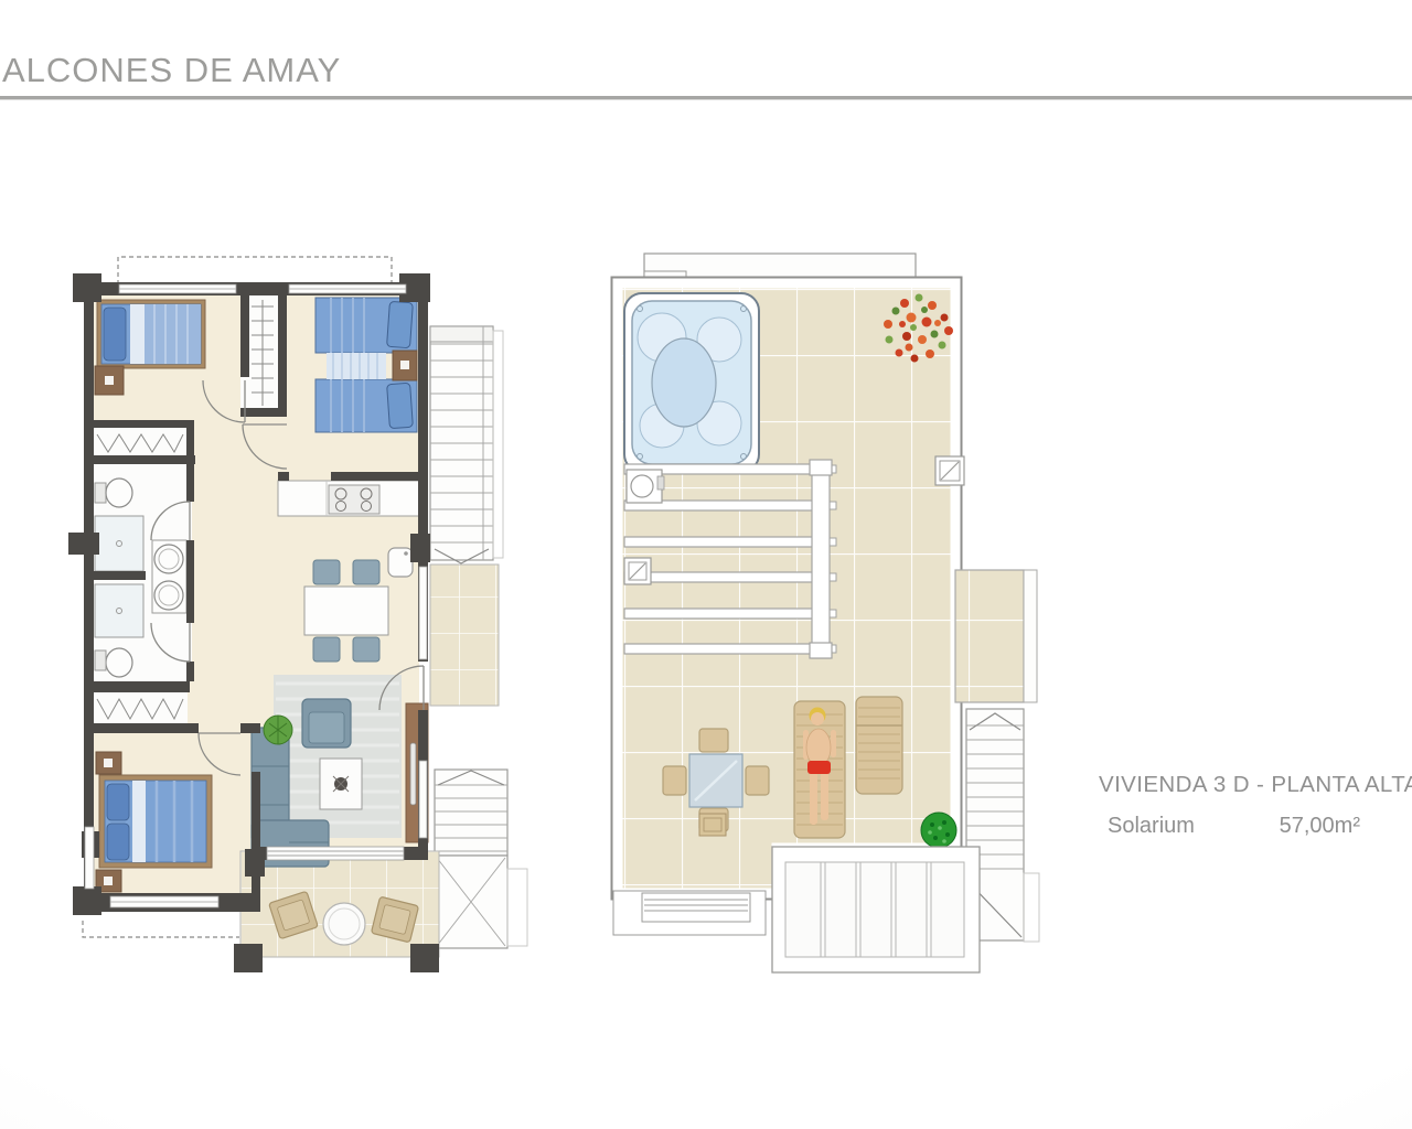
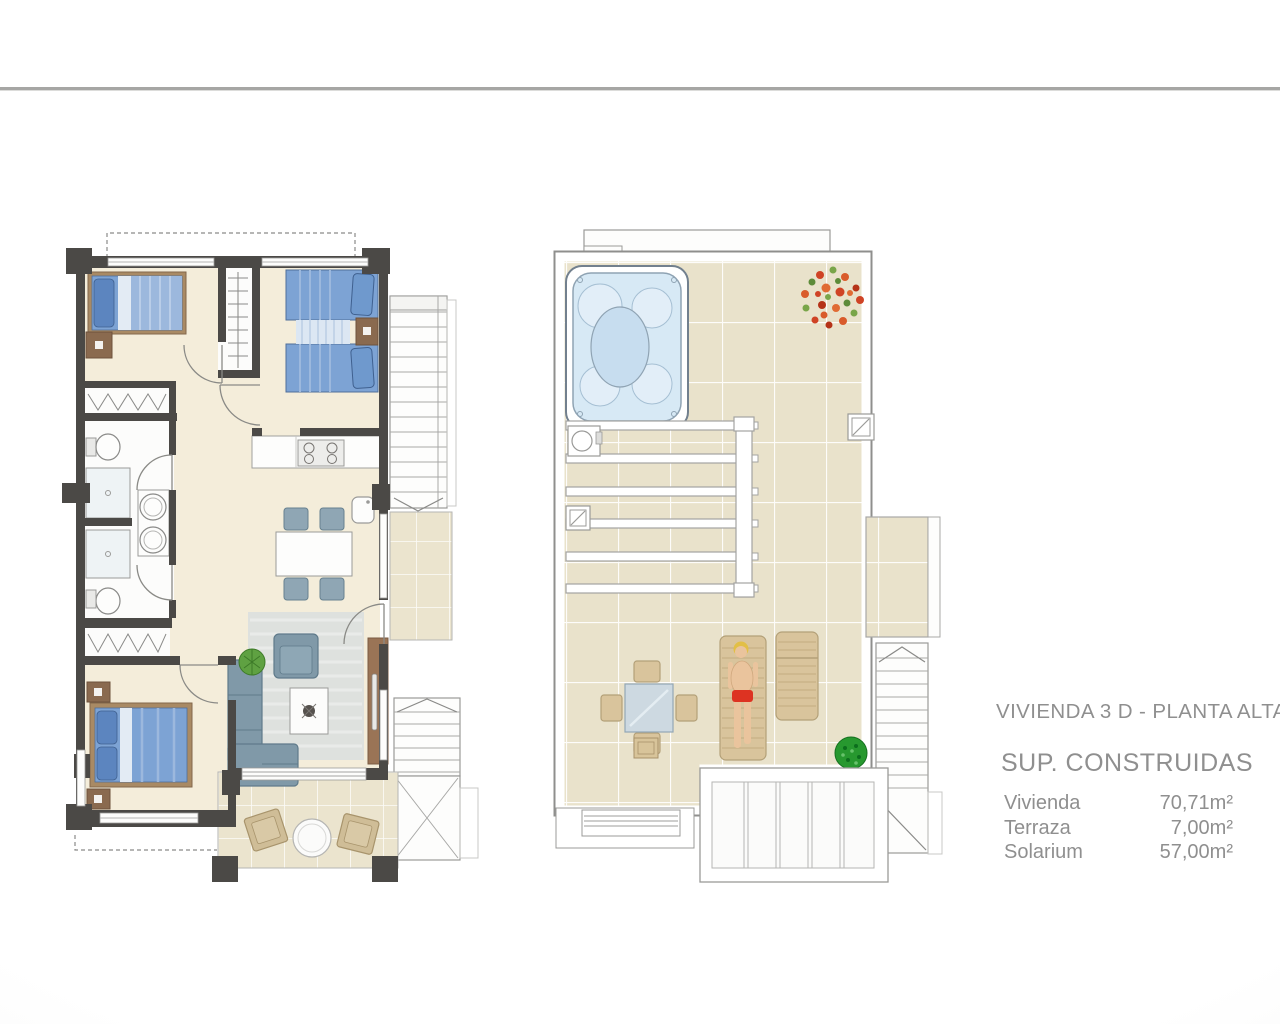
- ALCONES DE AMAY
  VIVIENDA 3 D - PLANTA ALT
+ SUP. CONSTRUIDAS
+ Vivienda
+ 70,71m²
+ Terraza
+ 7,00m²
  Solarium
  57,00m²
